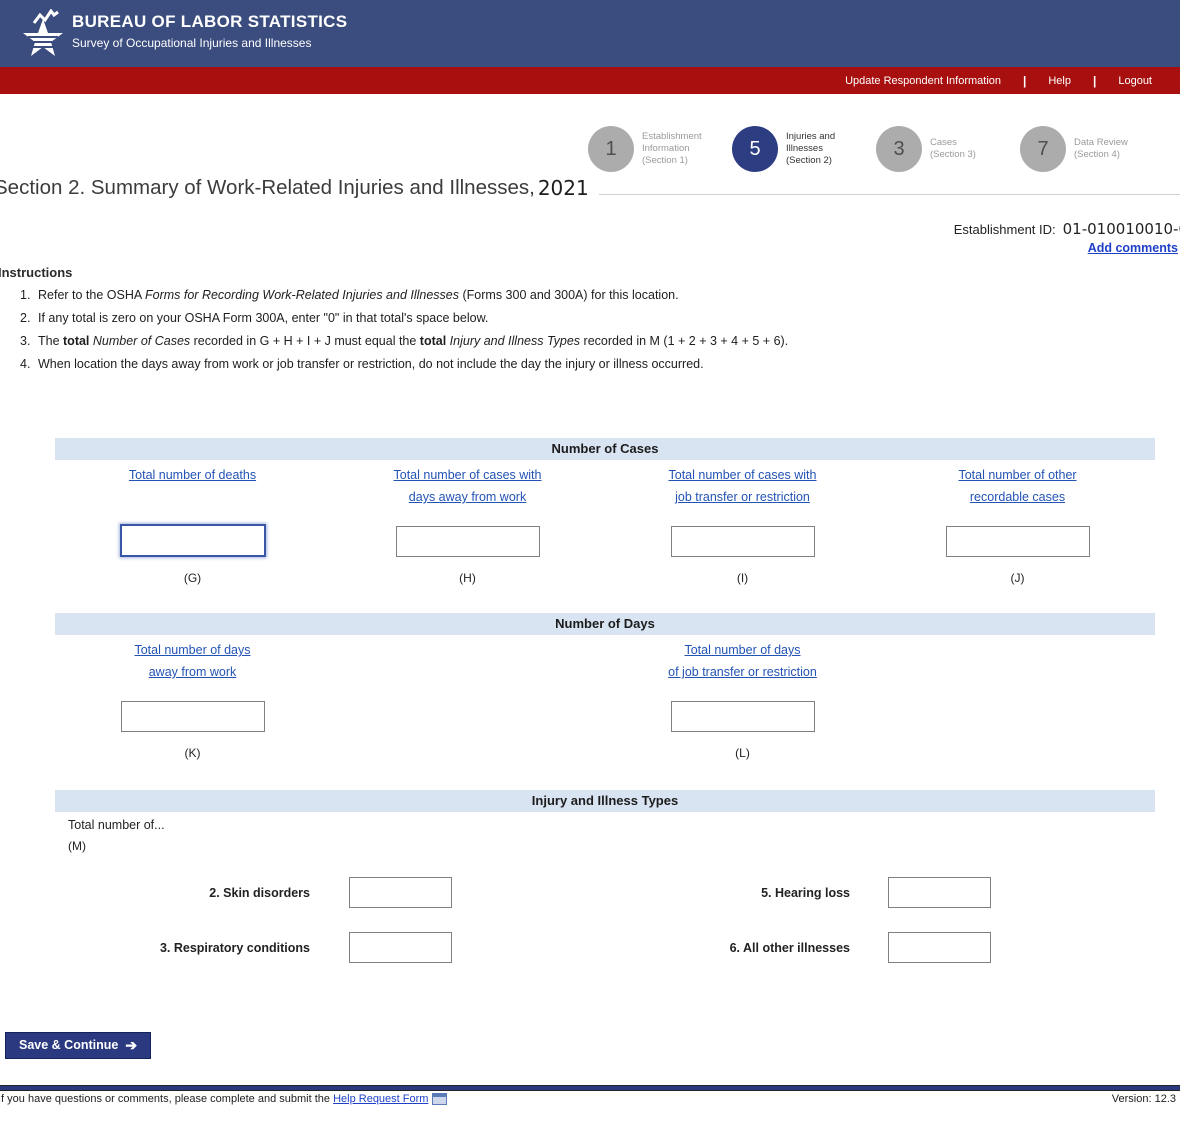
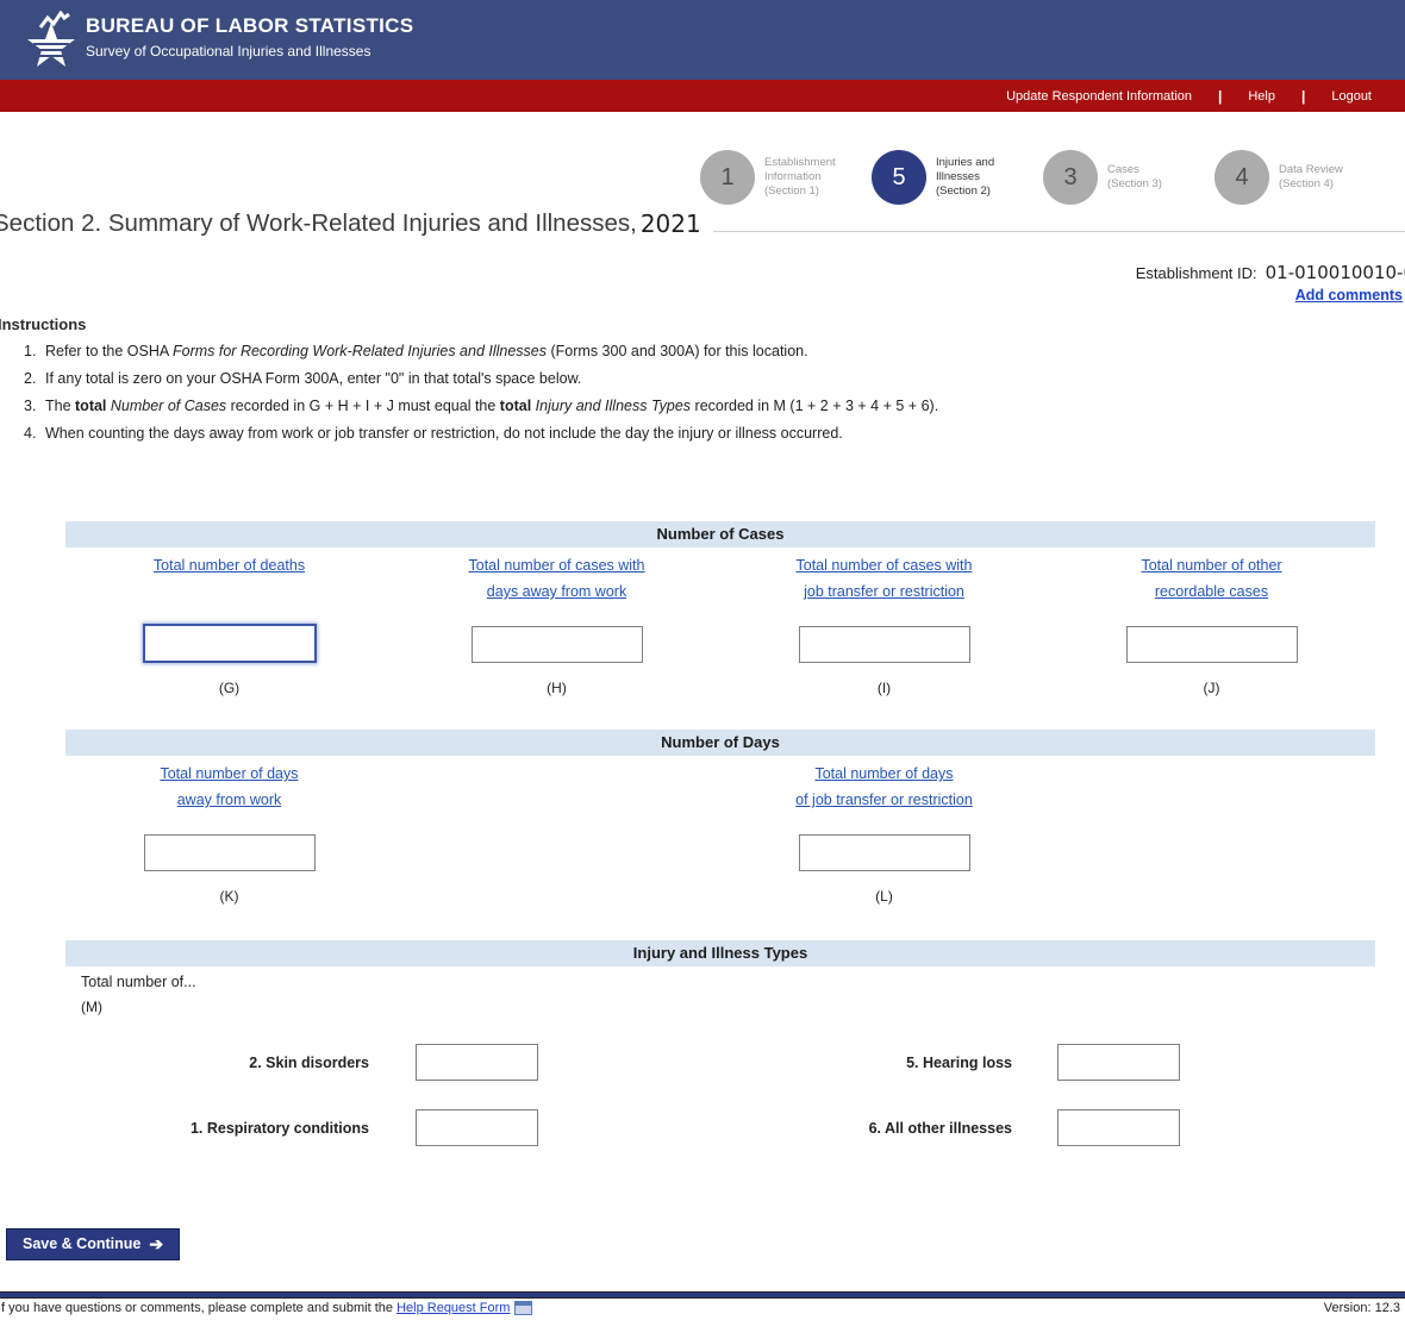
  BUREAU OF LABOR STATISTICS
  Survey of Occupational Injuries and Illnesses
  Update Respondent Information
  |
  Help
  |
  Logout
  1
  Establishment
  Information
  (Section 1)
  5
  Injuries and
  Illnesses
  (Section 2)
  3
  Cases
  (Section 3)
- 7
+ 4
  Data Review
  (Section 4)
  Section 2. Summary of Work-Related Injuries and Illnesses,
  2021
  Establishment ID: 01-010010010-
  Add comments
  nstructions
  1.
  Refer to the OSHA Forms for Recording Work-Related Injuries and Illnesses (Forms 300 and 300A) for this location.
  2.
  If any total is zero on your OSHA Form 300A, enter "0" in that total's space below.
  3.
  The total Number of Cases recorded in G + H + I + J must equal the total Injury and Illness Types recorded in M (1 + 2 + 3 + 4 + 5 + 6).
  4.
- When location the days away from work or job transfer or restriction, do not include the day the injury or illness occurred.
+ When counting the days away from work or job transfer or restriction, do not include the day the injury or illness occurred.
  Number of Cases
  Total number of deaths
  (G)
  Total number of cases with
  days away from work
  (H)
  Total number of cases with
  job transfer or restriction
  (I)
  Total number of other
  recordable cases
  (J)
  Number of Days
  Total number of days
  away from work
  (K)
  Total number of days
  of job transfer or restriction
  (L)
  Injury and Illness Types
  Total number of...
  (M)
  2. Skin disorders
  5. Hearing loss
- 3. Respiratory conditions
+ 1. Respiratory conditions
  6. All other illnesses
  Save & Continue
  ➔
  f you have questions or comments, please complete and submit the Help Request Form
  Version: 12.3
